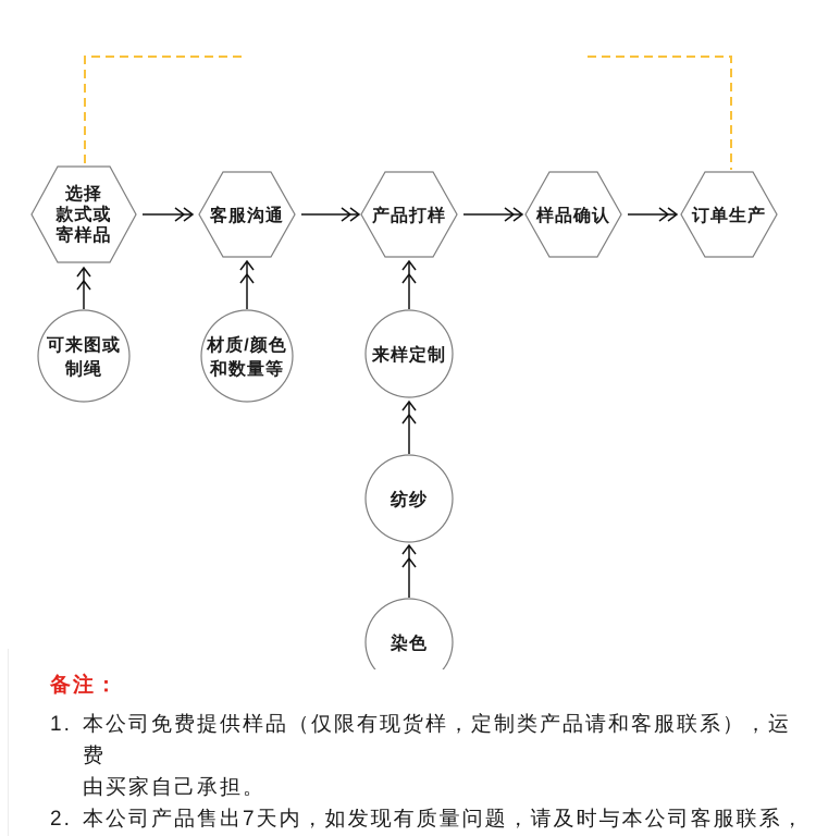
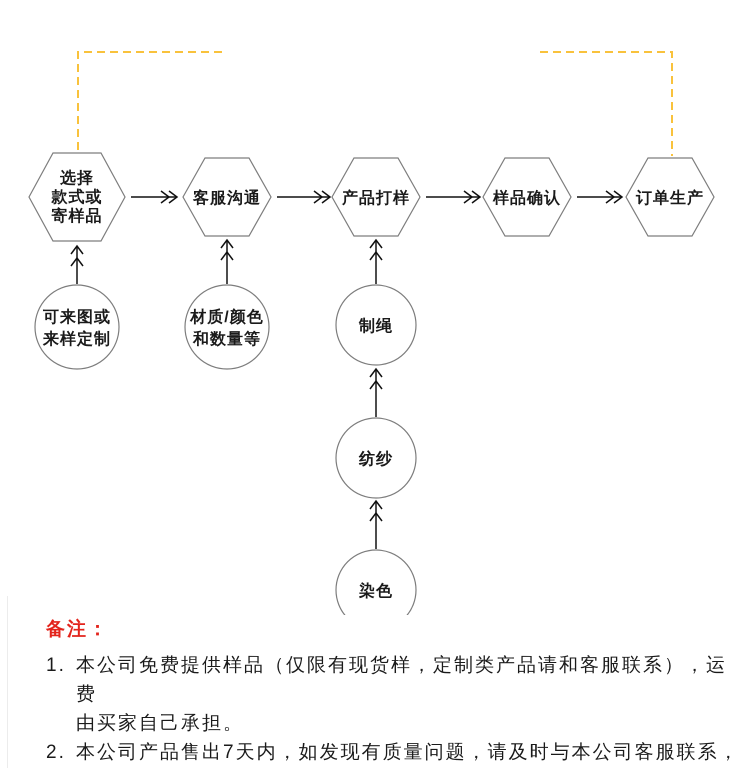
  选择
  款式或
  寄样品
  客服沟通
  产品打样
  样品确认
  订单生产
  可来图或
- 制绳
+ 来样定制
  材质/颜色
  和数量等
- 来样定制
+ 制绳
  纺纱
  染色
  备注：
  1.
  本公司免费提供样品（仅限有现货样，定制类产品请和客服联系），运费
  由买家自己承担。
  2.
  本公司产品售出7天内，如发现有质量问题，请及时与本公司客服联系，
